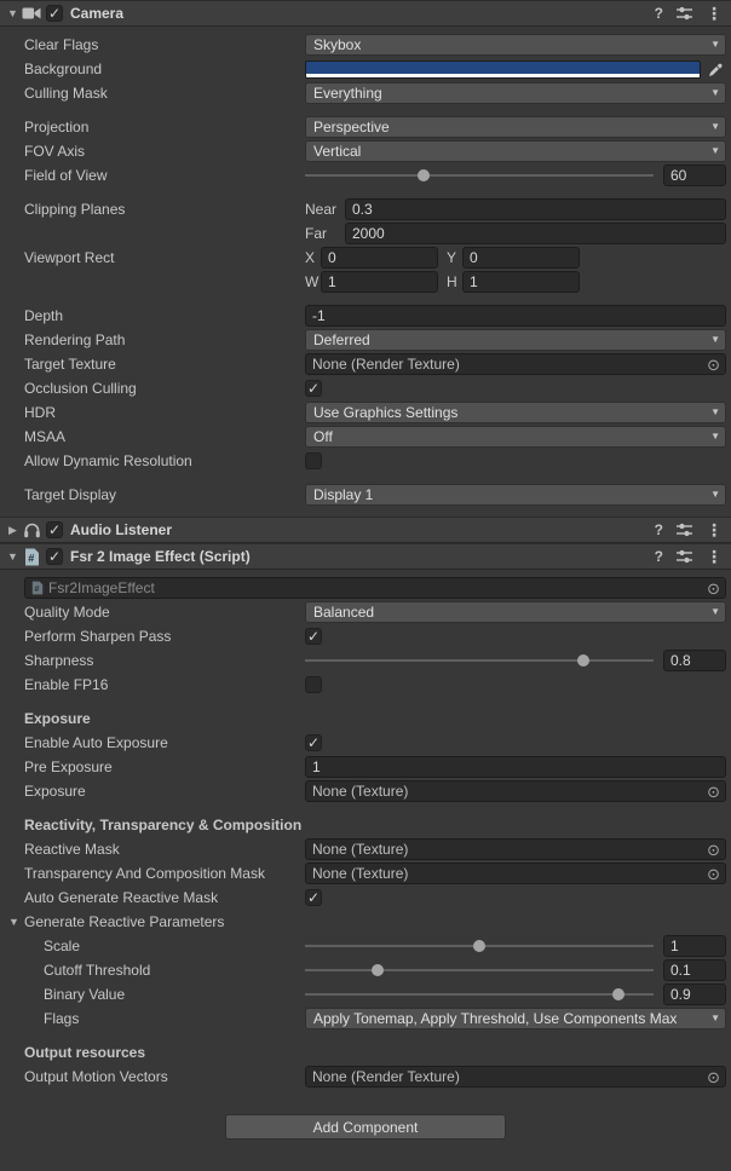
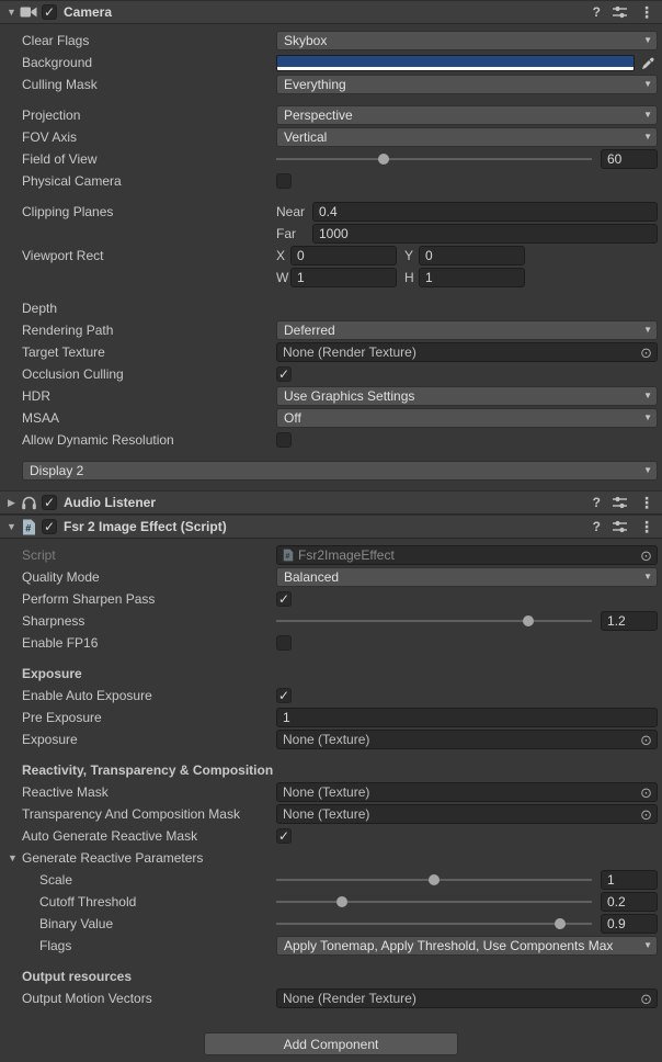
  ▼
  ✓
  Camera
  ?
  ⋮
  Clear Flags
  Skybox
  ▼
  Background
  Culling Mask
  Everything
  ▼
  Projection
  Perspective
  ▼
  FOV Axis
  Vertical
  ▼
  Field of View
  60
+ Physical Camera
  Clipping Planes
  Near
- 0.3
+ 0.4
  Far
- 2000
+ 1000
  Viewport Rect
  X
  0
  Y
  0
  W
  1
  H
  1
  Depth
- -1
  Rendering Path
  Deferred
  ▼
  Target Texture
  None (Render Texture)
  ⊙
  Occlusion Culling
  ✓
  HDR
  Use Graphics Settings
  ▼
  MSAA
  Off
  ▼
  Allow Dynamic Resolution
- Target Display
- Display 1
+ Display 2
  ▼
  ▶
  ✓
  Audio Listener
  ?
  ⋮
  ▼
  #
  ✓
  Fsr 2 Image Effect (Script)
  ?
  ⋮
+ Script
  Fsr2ImageEffect
  ⊙
  Quality Mode
  Balanced
  ▼
  Perform Sharpen Pass
  ✓
  Sharpness
- 0.8
+ 1.2
  Enable FP16
  Exposure
  Enable Auto Exposure
  ✓
  Pre Exposure
  1
  Exposure
  None (Texture)
  ⊙
  Reactivity, Transparency & Composition
  Reactive Mask
  None (Texture)
  ⊙
  Transparency And Composition Mask
  None (Texture)
  ⊙
  Auto Generate Reactive Mask
  ✓
  ▼
  Generate Reactive Parameters
  Scale
  1
  Cutoff Threshold
- 0.1
+ 0.2
  Binary Value
  0.9
  Flags
  Apply Tonemap, Apply Threshold, Use Components Max
  ▼
  Output resources
  Output Motion Vectors
  None (Render Texture)
  ⊙
  Add Component
